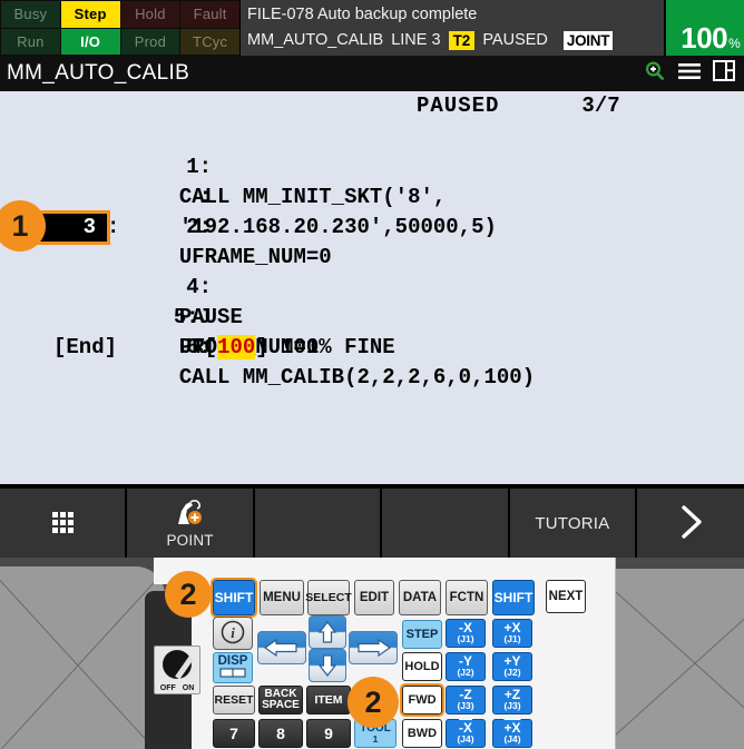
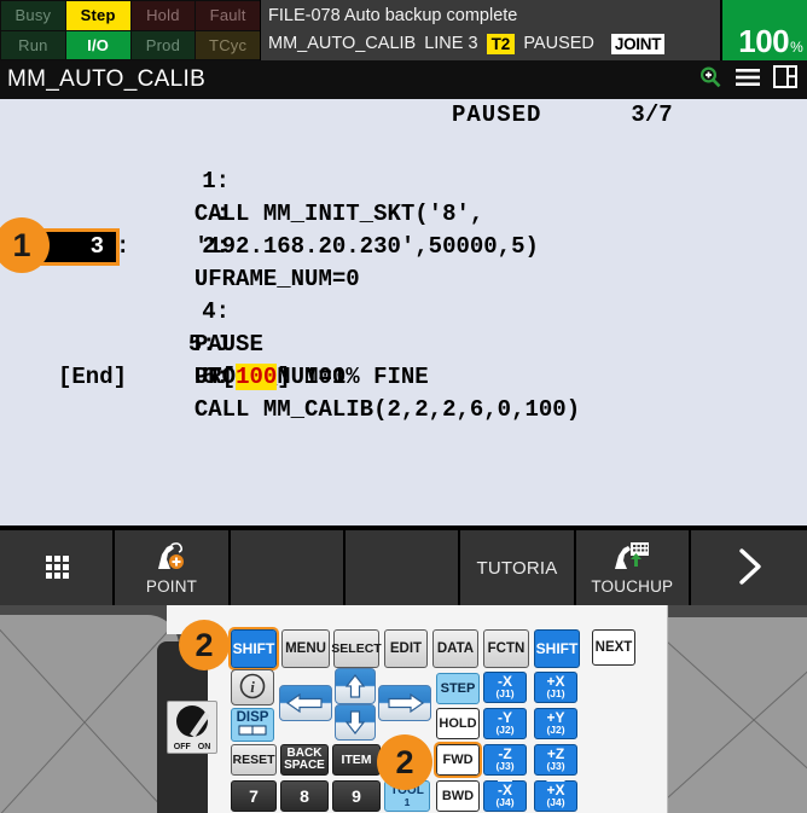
  Busy
  Step
  Hold
  Fault
  Run
  I/O
  Prod
  TCyc
  FILE-078 Auto backup complete
  MM_AUTO_CALIB
  LINE 3
  T2
  PAUSED
  JOINT
  100
  %
  MM_AUTO_CALIB
  PAUSED
  3/7
  1: CALL MM_INIT_SKT('8',
  : '192.168.20.230',50000,5)
  2: UFRAME_NUM=0
  3
  :
  UTONUM=1
  4: PAUSE
  5:J PR[100] 100% FINE
  6: CALL MM_CALIB(2,2,2,6,0,100)
  [End]
  POINT
  TUTORIA
+ TOUCHUP
  SHIFT
  MENU
  SELECT
  EDIT
  DATA
  FCTN
  SHIFT
  NEXT
  i
  DISP
  STEP
  HOLD
  FWD
  BWD
  RESET
  BACK SPACE
  ITEM
  TOOL
  1
  7
  8
  9
  -X
  (J1)
  +X
  (J1)
  -Y
  (J2)
  +Y
  (J2)
  -Z
  (J3)
  +Z
  (J3)
  -X
  (J4)
  +X
  (J4)
  1
  2
  2
